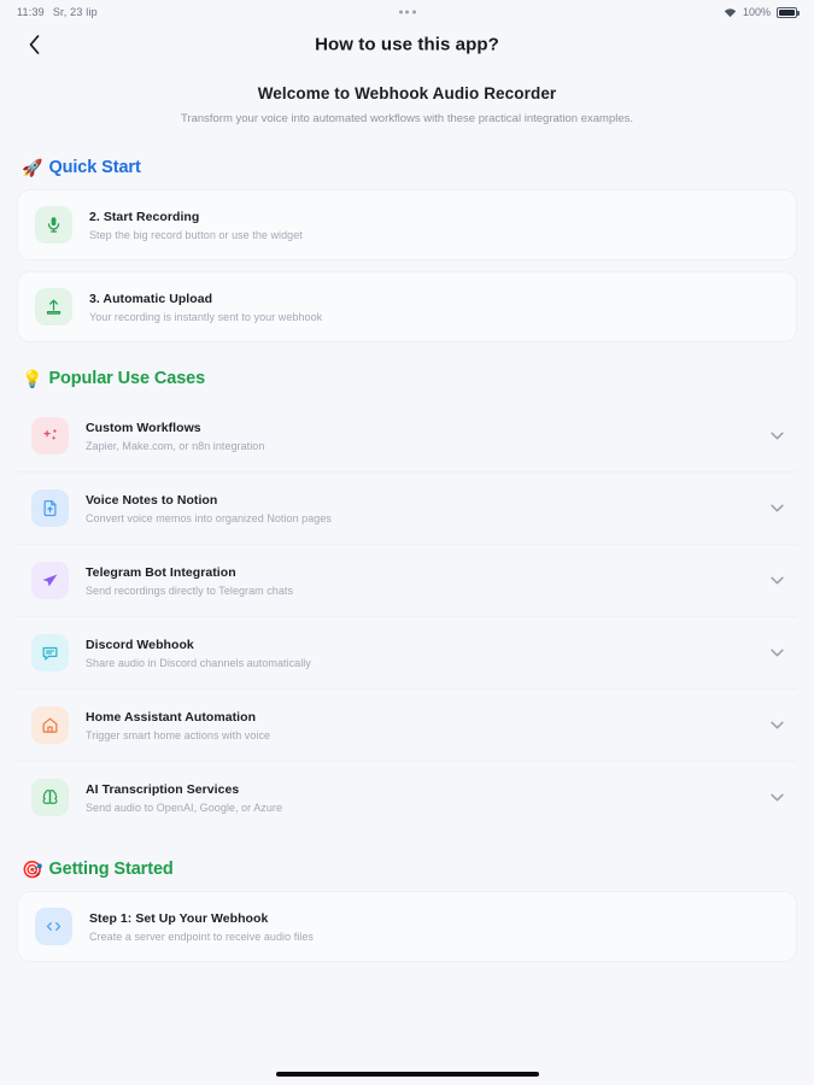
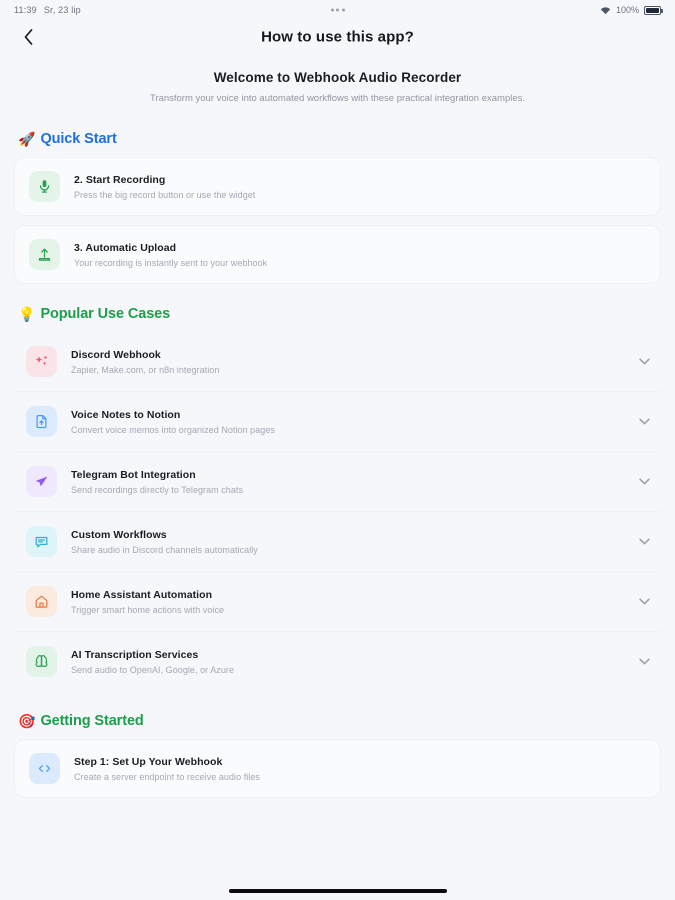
  11:39
  Sr, 23 lip
  100%
  How to use this app?
  Welcome to Webhook Audio Recorder
  Transform your voice into automated workflows with these practical integration examples.
  🚀
  Quick Start
  2. Start Recording
- Step the big record button or use the widget
+ Press the big record button or use the widget
  3. Automatic Upload
  Your recording is instantly sent to your webhook
  💡
  Popular Use Cases
- Custom Workflows
+ Discord Webhook
  Zapier, Make.com, or n8n integration
  Voice Notes to Notion
  Convert voice memos into organized Notion pages
  Telegram Bot Integration
  Send recordings directly to Telegram chats
- Discord Webhook
+ Custom Workflows
  Share audio in Discord channels automatically
  Home Assistant Automation
  Trigger smart home actions with voice
  AI Transcription Services
  Send audio to OpenAI, Google, or Azure
  🎯
  Getting Started
  Step 1: Set Up Your Webhook
  Create a server endpoint to receive audio files
